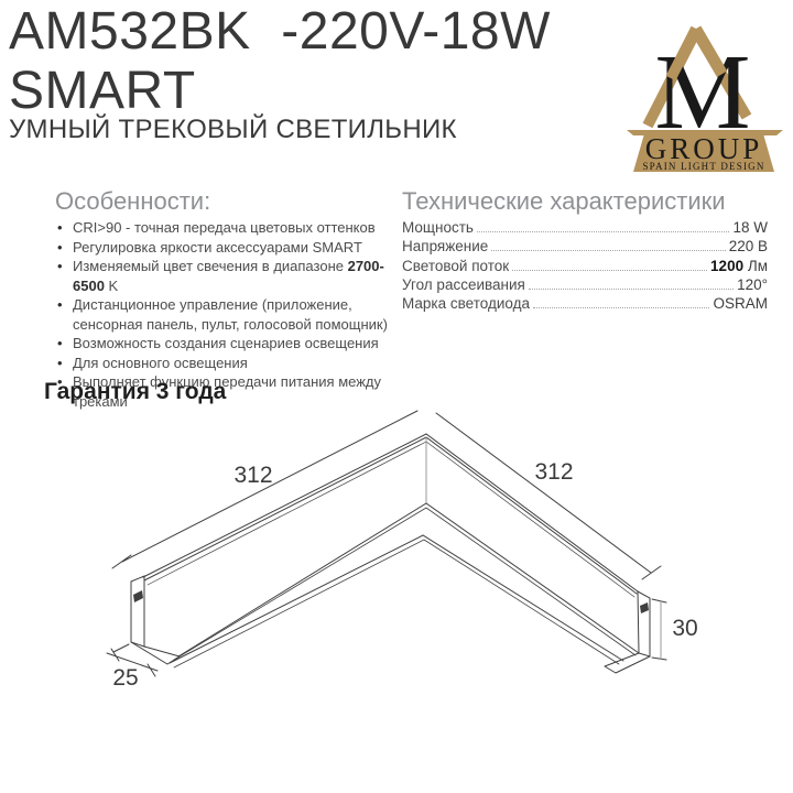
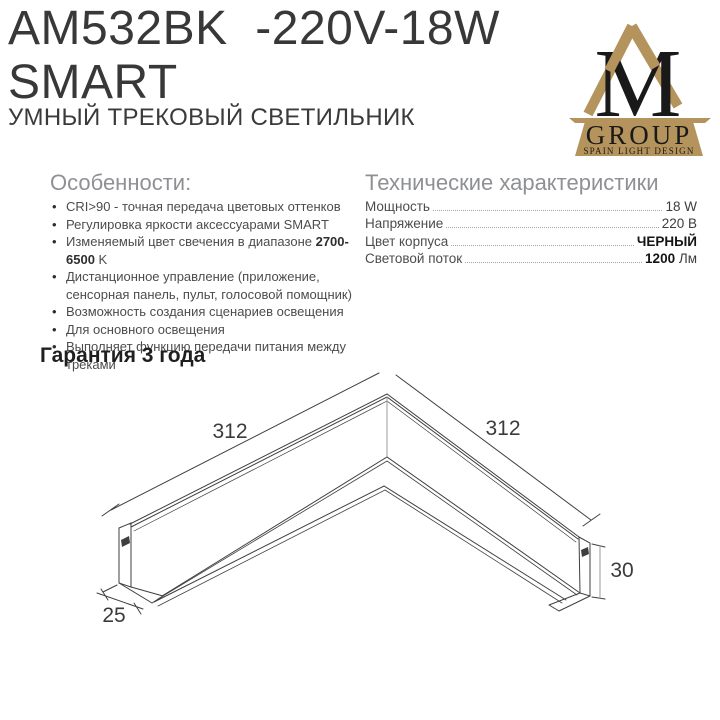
  AM532BK -220V-18W SMART
  УМНЫЙ ТРЕКОВЫЙ СВЕТИЛЬНИК
  M
  GROUP
  SPAIN LIGHT DESIGN
  Особенности:
  Технические характеристики
  •
  CRI>90 - точная передача цветовых оттенков
  •
  Регулировка яркости аксессуарами SMART
  •
  Изменяемый цвет свечения в диапазоне 2700-6500 K
  •
  Дистанционное управление (приложение, сенсорная панель, пульт, голосовой помощник)
  •
  Возможность создания сценариев освещения
  •
  Для основного освещения
  •
  Выполняет функцию передачи питания между треками
  Мощность
  18 W
  Напряжение
  220 В
+ Цвет корпуса
+ ЧЕРНЫЙ
  Световой поток
  1200 Лм
- Угол рассеивания
- 120°
- Марка светодиода
- OSRAM
  Гарантия 3 года
  312
  312
  25
  30
